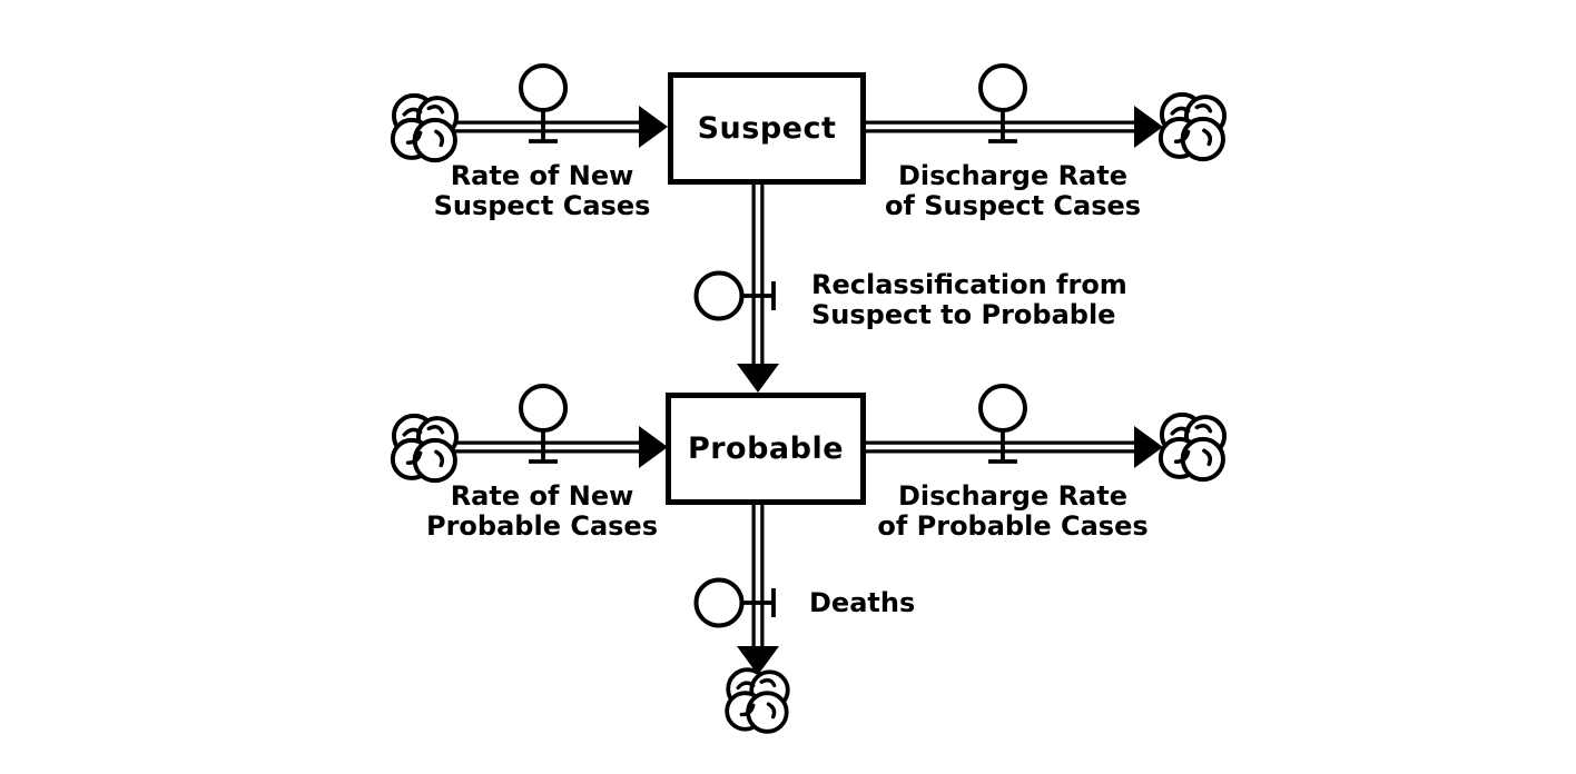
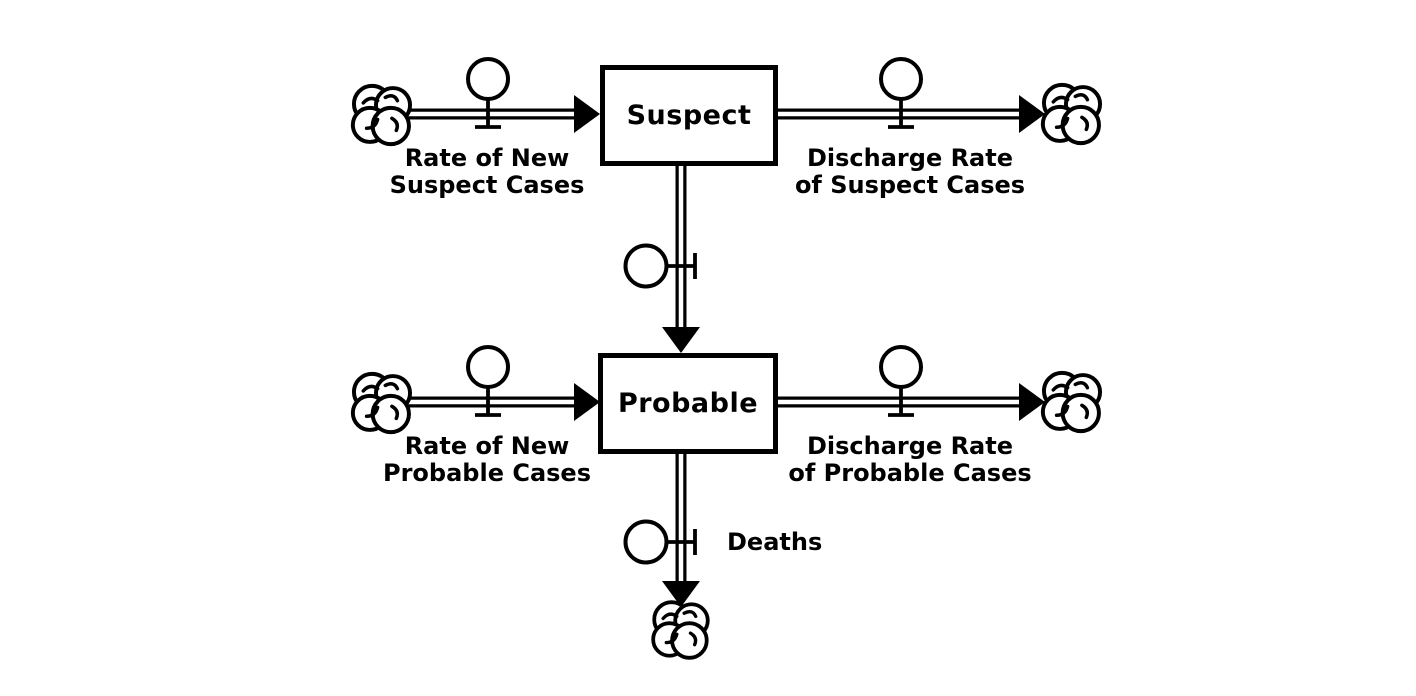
  Suspect
  Probable
  Rate of New
  Suspect Cases
  Discharge Rate
  of Suspect Cases
- Reclassification from
- Suspect to Probable
  Rate of New
  Probable Cases
  Discharge Rate
  of Probable Cases
  Deaths
